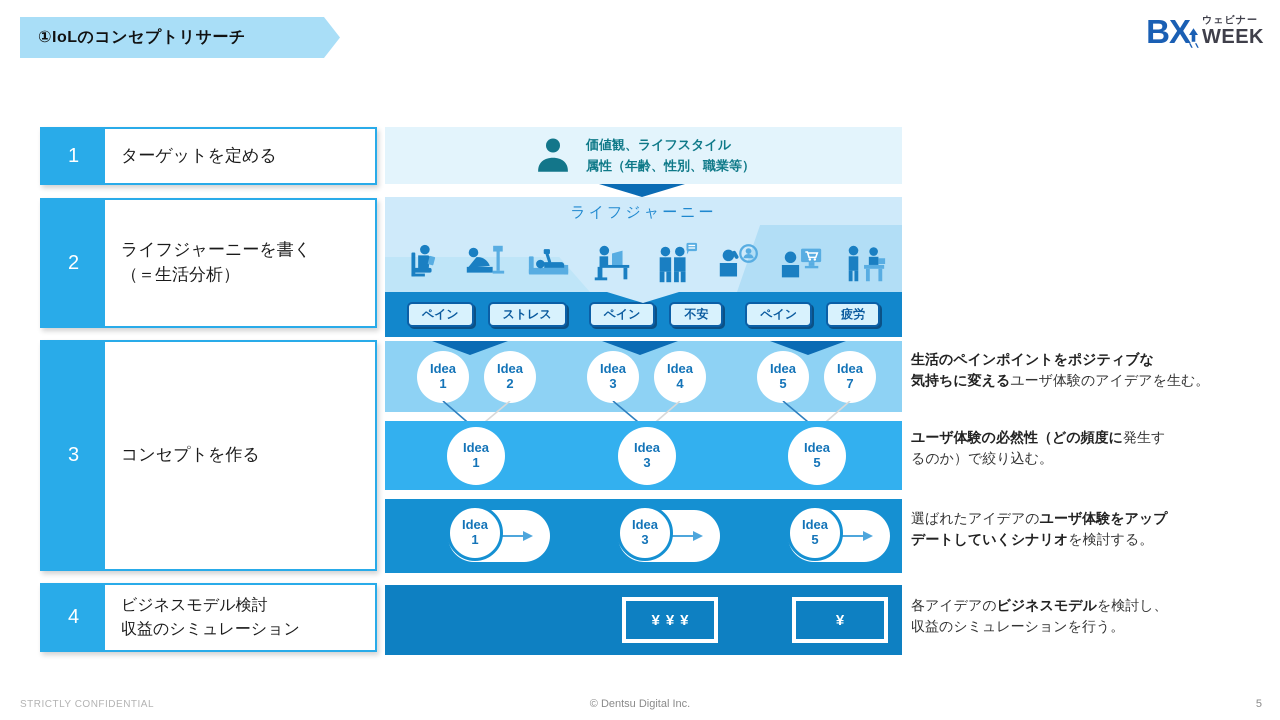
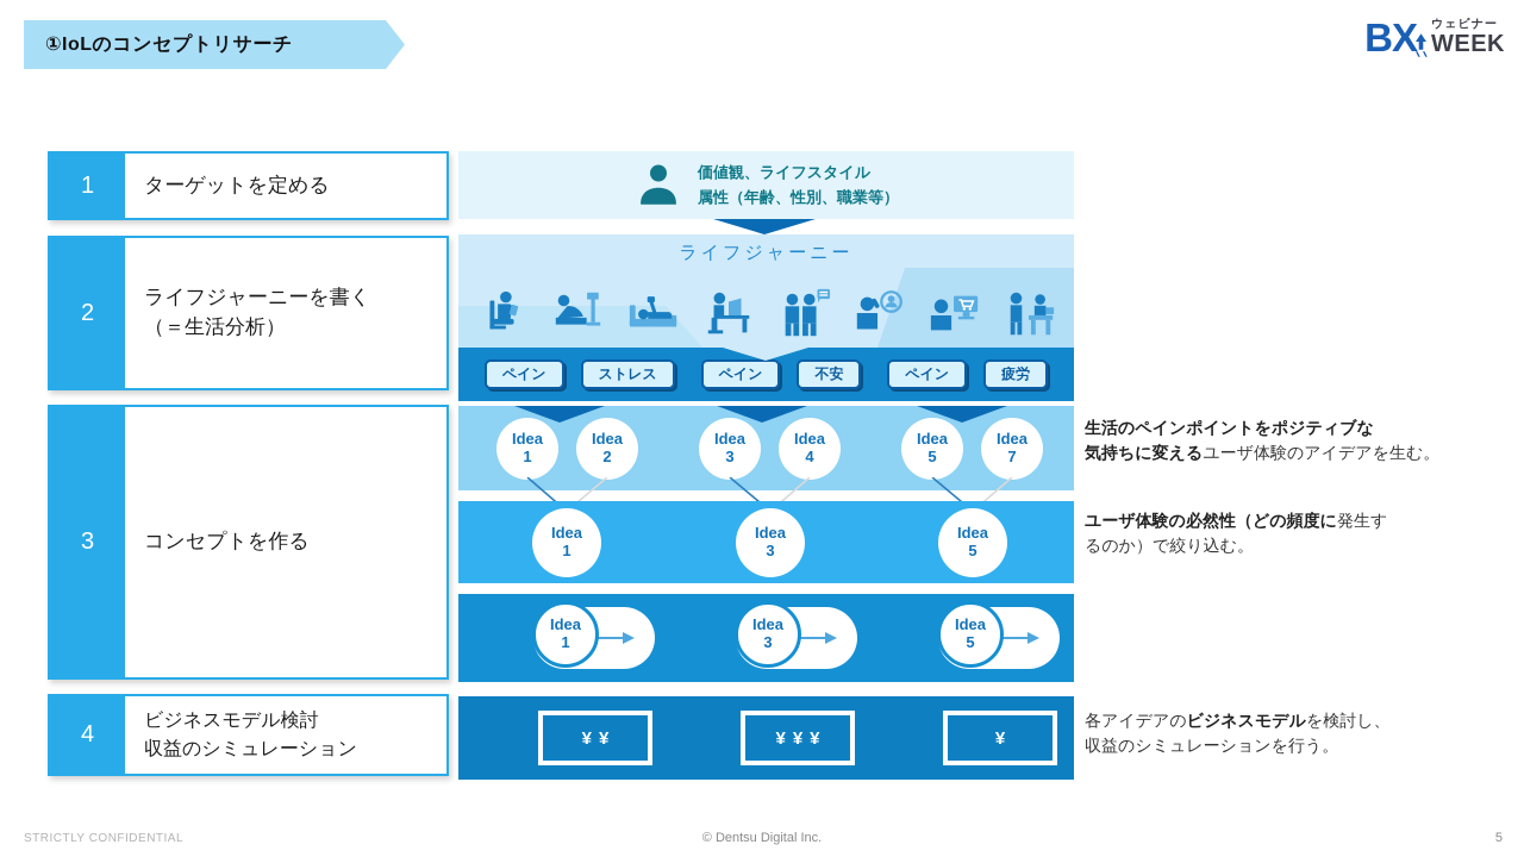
  ①IoLのコンセプトリサーチ
  BX
  ウェビナー
  WEEK
  1
  ターゲットを定める
  2
  ライフジャーニーを書く
  （＝生活分析）
  3
  コンセプトを作る
  4
  ビジネスモデル検討
  収益のシミュレーション
  価値観、ライフスタイル
  属性（年齢、性別、職業等）
  ライフジャーニー
  ペイン
  ストレス
  ペイン
  不安
  ペイン
  疲労
  Idea
  1
  Idea
  2
  Idea
  3
  Idea
  4
  Idea
  5
  Idea
  7
  Idea
  1
  Idea
  3
  Idea
  5
  Idea
  1
  Idea
  3
  Idea
  5
+ ¥¥
  ¥¥¥
  ¥
  生活のペインポイントをポジティブな
  気持ちに変えるユーザ体験のアイデアを生む。
  ユーザ体験の必然性（どの頻度に発生す
  るのか）で絞り込む。
- 選ばれたアイデアのユーザ体験をアップ
- デートしていくシナリオを検討する。
  各アイデアのビジネスモデルを検討し、
  収益のシミュレーションを行う。
  © Dentsu Digital Inc.
  STRICTLY CONFIDENTIAL
  5
